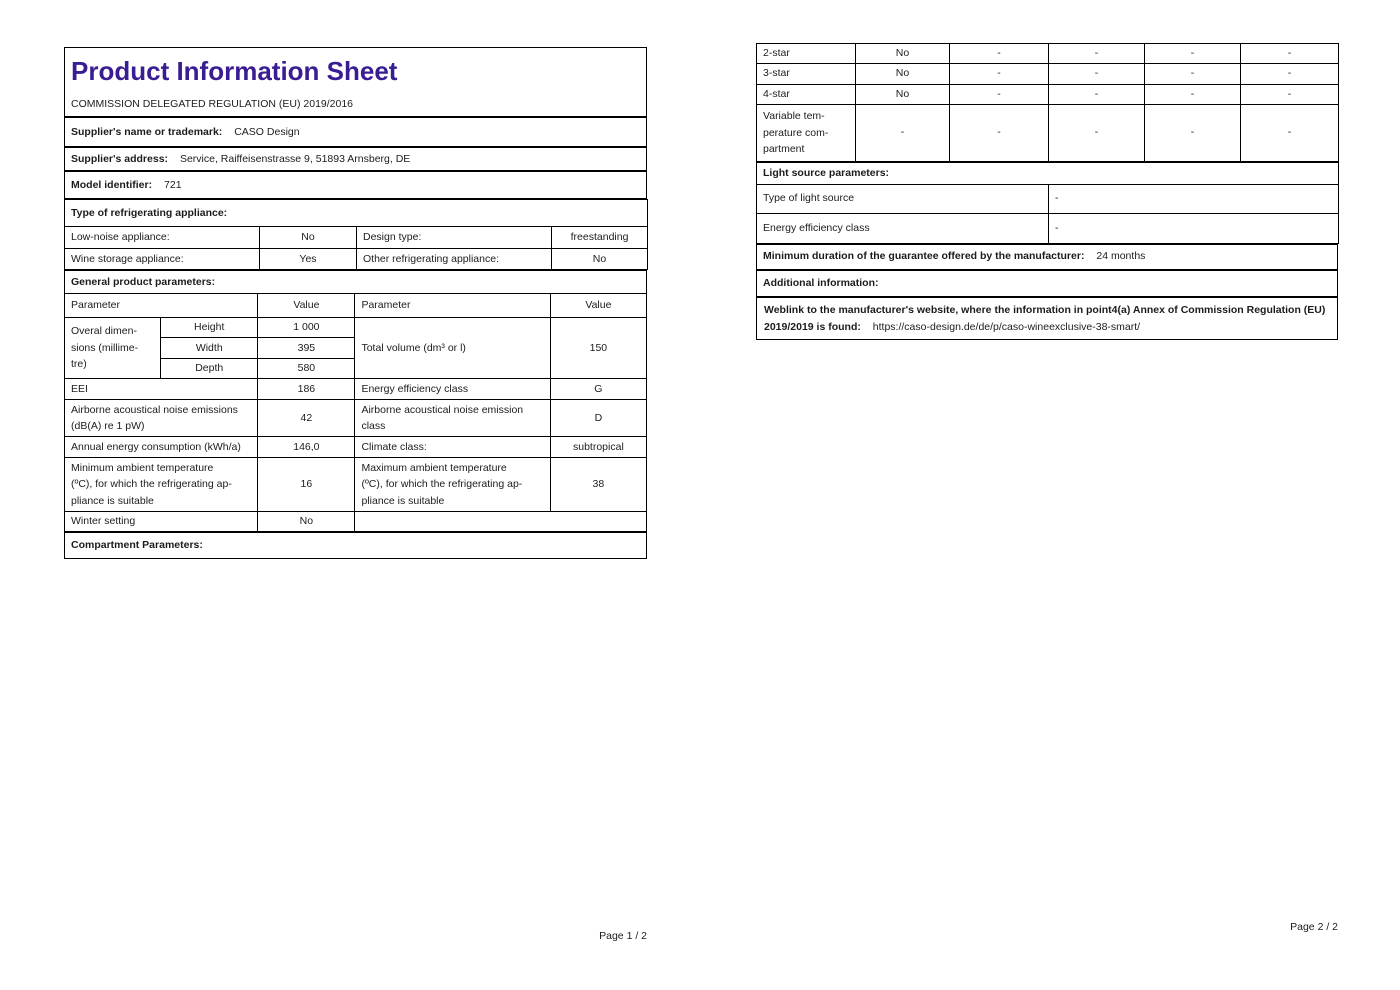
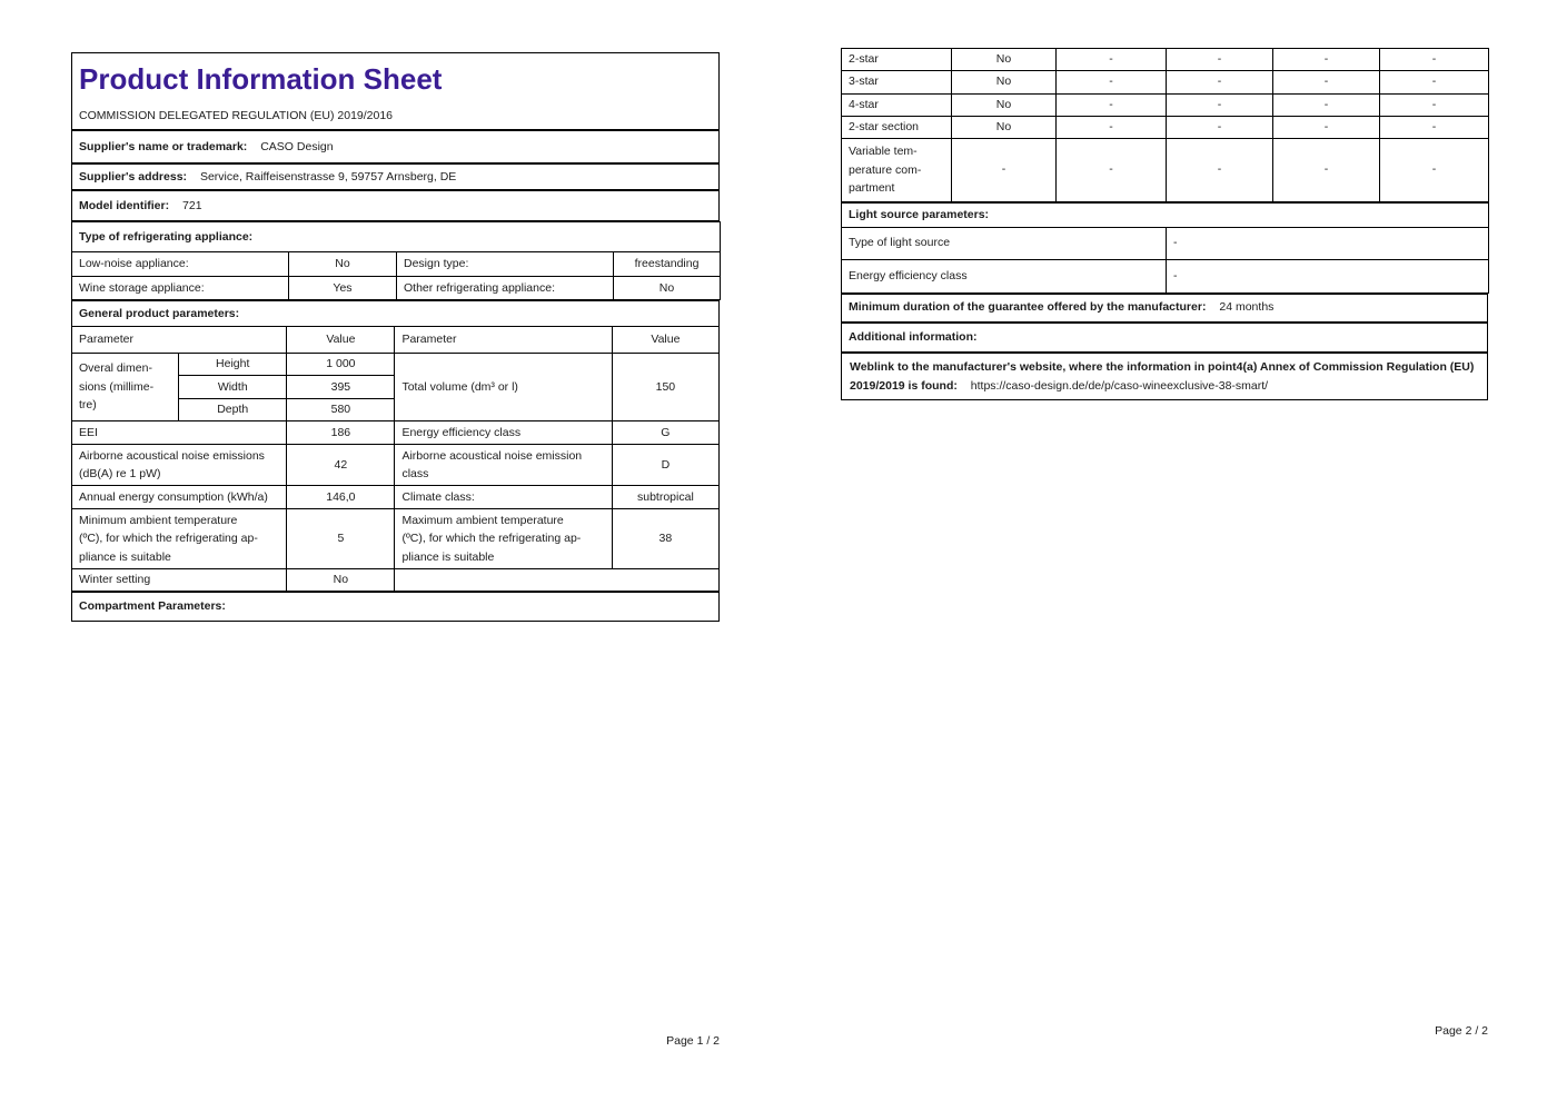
  Product Information Sheet COMMISSION DELEGATED REGULATION (EU) 2019/2016
  Supplier's name or trademark: CASO Design
- Supplier's address: Service, Raiffeisenstrasse 9, 51893 Arnsberg, DE
+ Supplier's address: Service, Raiffeisenstrasse 9, 59757 Arnsberg, DE
  Model identifier: 721
  Type of refrigerating appliance:
  Low-noise appliance:	No	Design type:	freestanding
  Wine storage appliance:	Yes	Other refrigerating appliance:	No
  General product parameters:
  Parameter	Value	Parameter	Value
  Overal dimen- sions (millime- tre)	Height	1 000	Total volume (dm³ or l)	150
  Width	395
  Depth	580
  EEI	186	Energy efficiency class	G
  Airborne acoustical noise emissions (dB(A) re 1 pW)	42	Airborne acoustical noise emission class	D
  Annual energy consumption (kWh/a)	146,0	Climate class:	subtropical
- Minimum ambient temperature (ºC), for which the refrigerating ap- pliance is suitable	16	Maximum ambient temperature (ºC), for which the refrigerating ap- pliance is suitable	38
+ Minimum ambient temperature (ºC), for which the refrigerating ap- pliance is suitable	5	Maximum ambient temperature (ºC), for which the refrigerating ap- pliance is suitable	38
  Winter setting	No
  Compartment Parameters:
  Page 1 / 2
  2-star	No	-	-	-	-
  3-star	No	-	-	-	-
  4-star	No	-	-	-	-
+ 2-star section	No	-	-	-	-
  Variable tem- perature com- partment	-	-	-	-	-
  Light source parameters:
  Type of light source	-
  Energy efficiency class	-
  Minimum duration of the guarantee offered by the manufacturer: 24 months
  Additional information:
  Weblink to the manufacturer's website, where the information in point4(a) Annex of Commission Regulation (EU) 2019/2019 is found: https://caso-design.de/de/p/caso-wineexclusive-38-smart/
  Page 2 / 2
